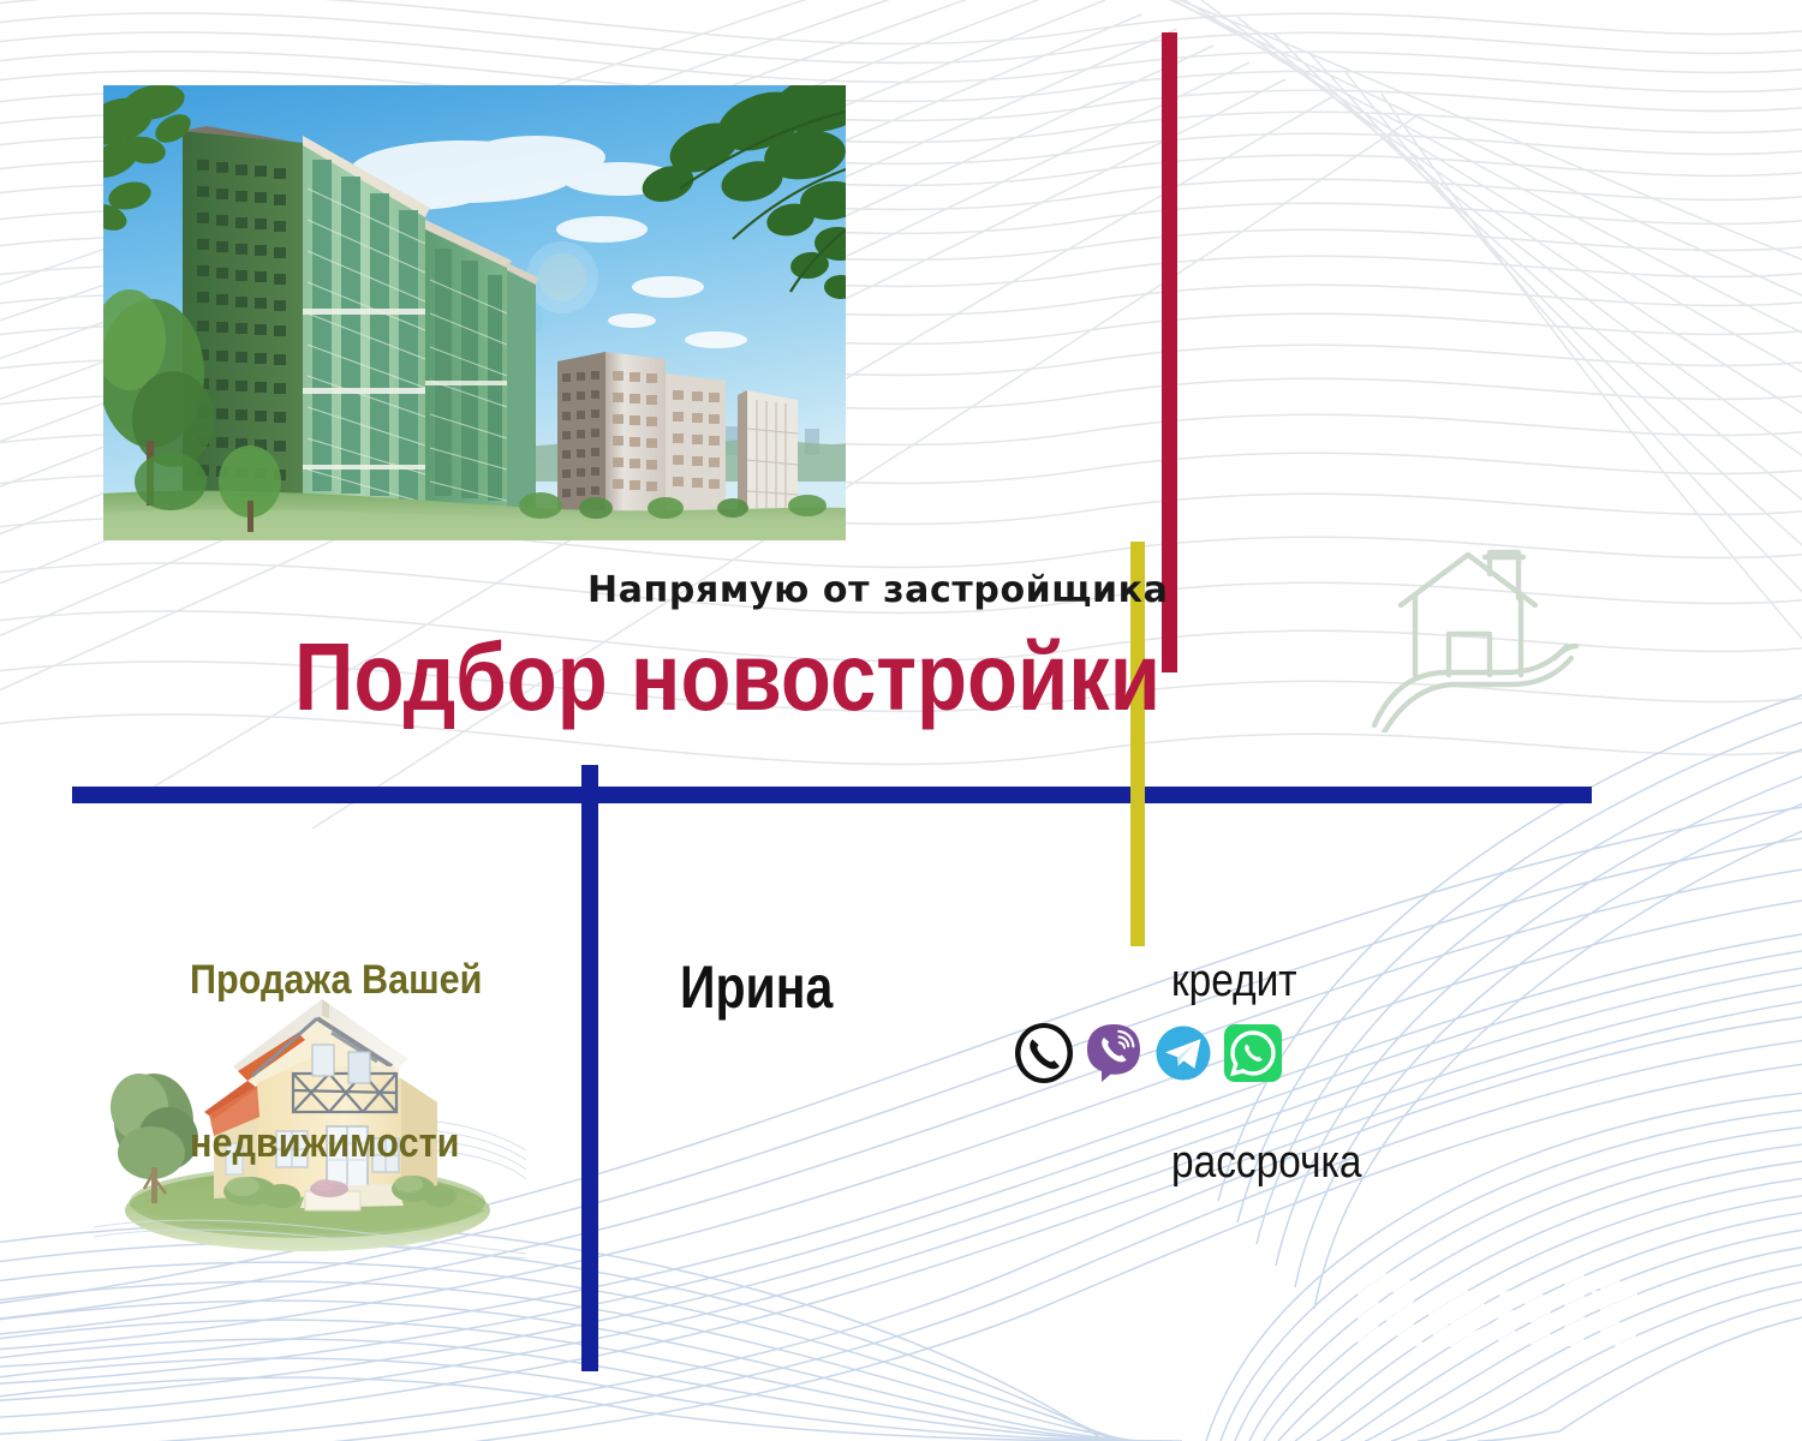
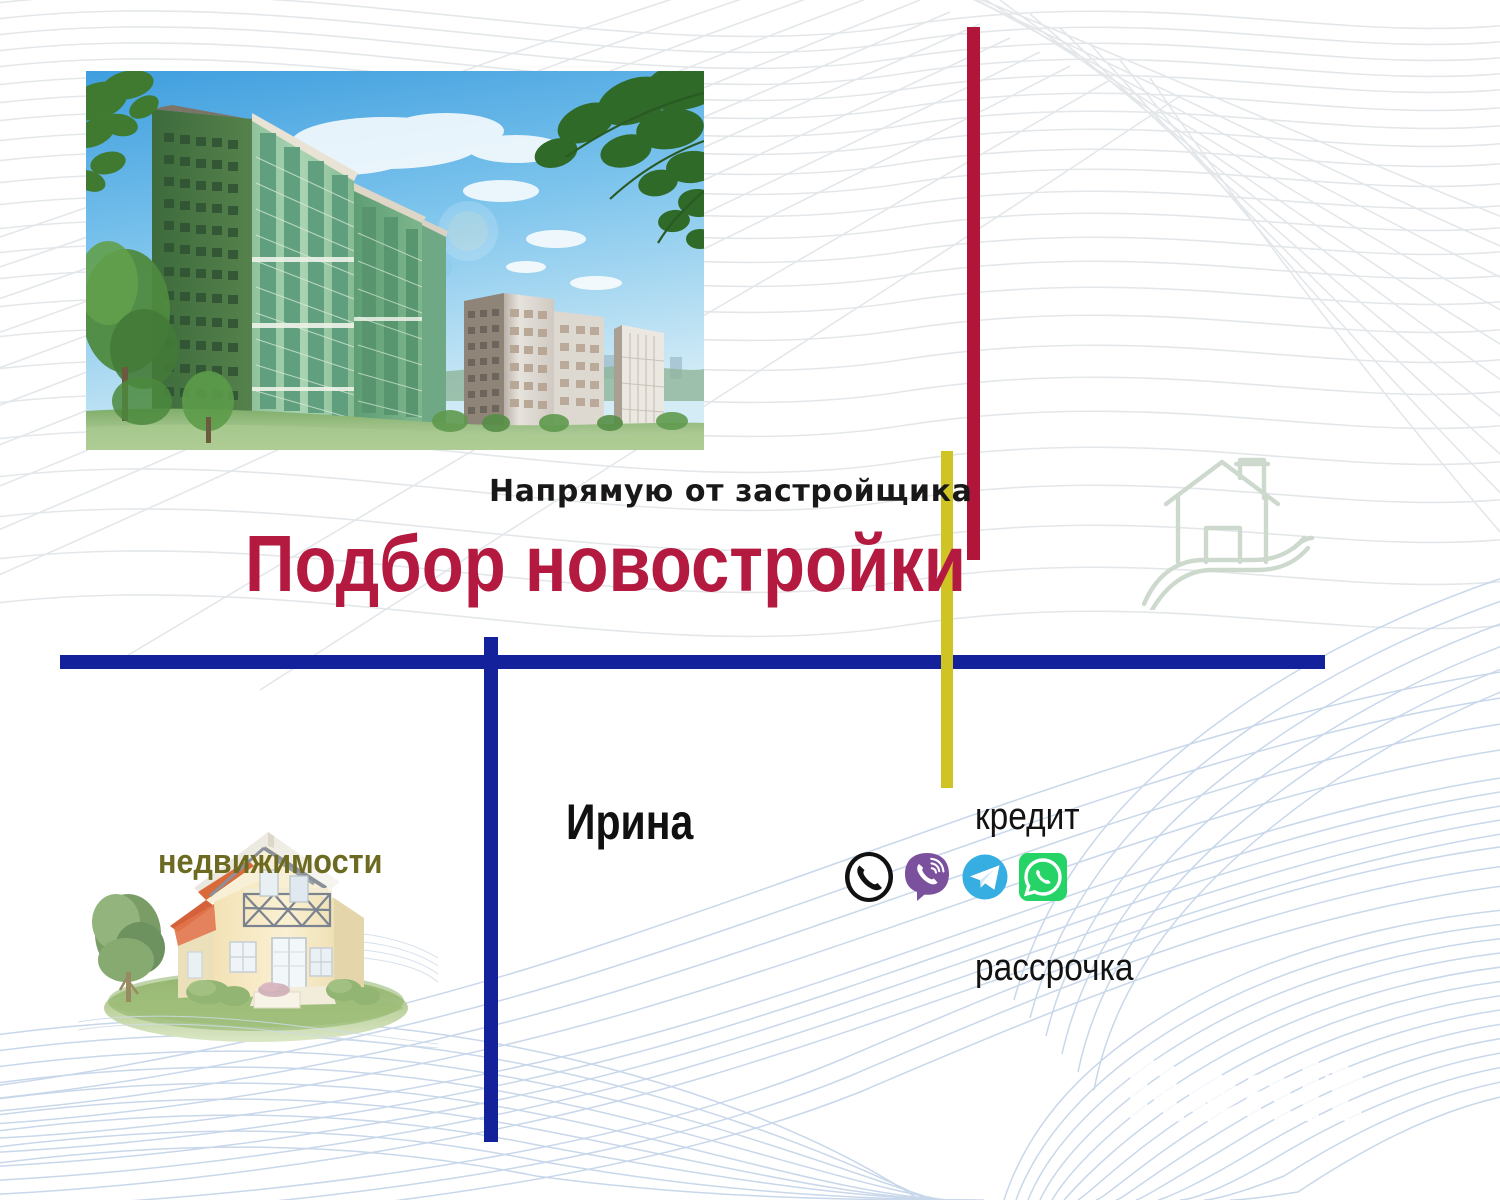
  Realt
  Напрямую от застройщика
  Подбор новостройки
  кредит
  рассрочка
- Продажа Вашей
  недвижимости
  Ирина
